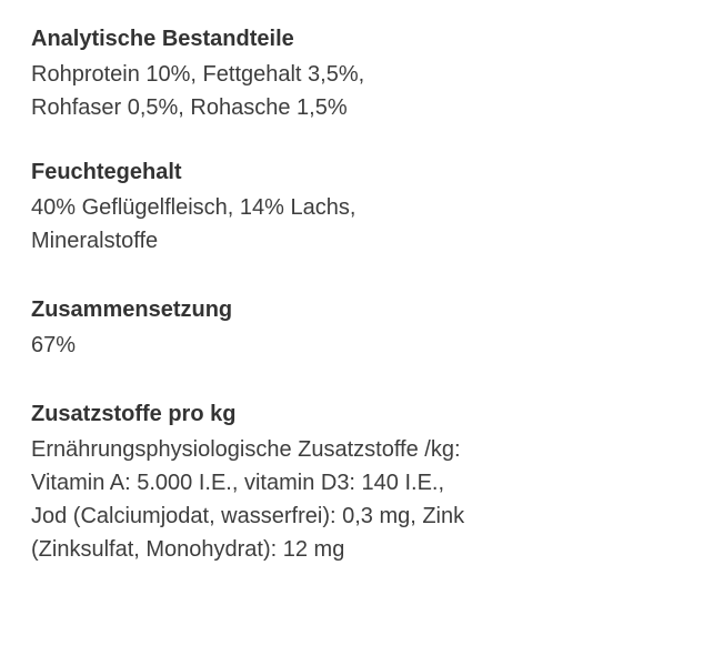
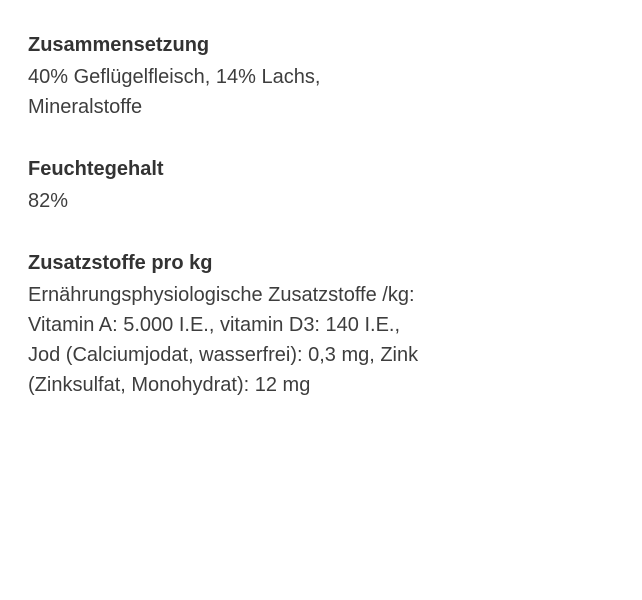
- Analytische Bestandteile
- Rohprotein 10%, Fettgehalt 3,5%,
- Rohfaser 0,5%, Rohasche 1,5%
- Feuchtegehalt
+ Zusammensetzung
  40% Geflügelfleisch, 14% Lachs,
  Mineralstoffe
- Zusammensetzung
+ Feuchtegehalt
- 67%
+ 82%
  Zusatzstoffe pro kg
  Ernährungsphysiologische Zusatzstoffe /kg:
  Vitamin A: 5.000 I.E., vitamin D3: 140 I.E.,
  Jod (Calciumjodat, wasserfrei): 0,3 mg, Zink
  (Zinksulfat, Monohydrat): 12 mg
